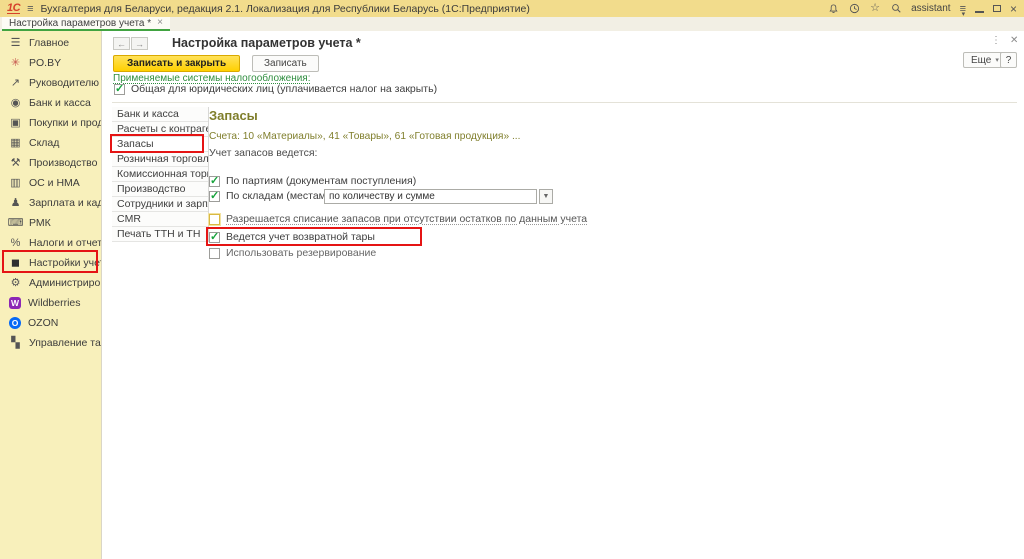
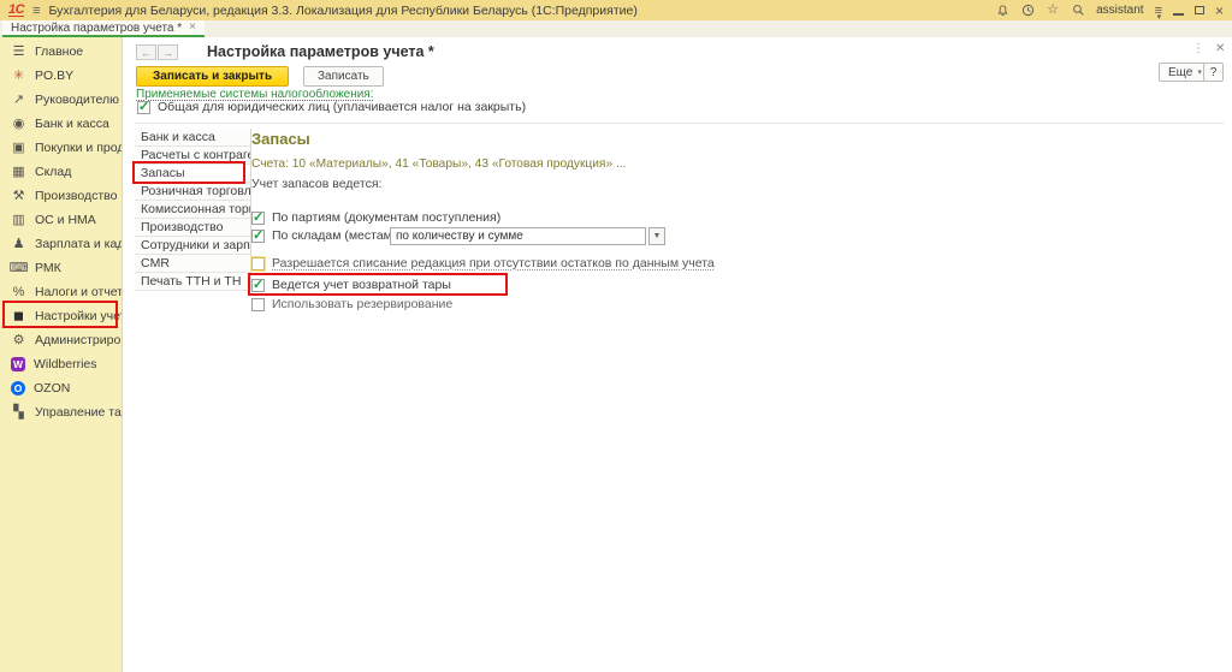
  1С
  ≡
- Бухгалтерия для Беларуси, редакция 2.1. Локализация для Республики Беларусь (1С:Предприятие)
+ Бухгалтерия для Беларуси, редакция 3.3. Локализация для Республики Беларусь (1С:Предприятие)
  ☆
  assistant
  ≡
  ×
  Настройка параметров учета *
  ×
  ☰
  Главное
  ✳
  PO.BY
  ↗
  Руководителю
  ◉
  Банк и касса
  ▣
  Покупки и про
  ▦
  Склад
  ⚒
  Производство
  ▥
  ОС и НМА
  ♟
  Зарплата и ка
  ⌨
  РМК
  %
  Налоги и отчет
  ◼
  Настройки уче
  ⚙
  Администриро
  W
  Wildberries
  O
  OZON
  ▚
  Управление та
  ←
  →
  Настройка параметров учета *
  ⋮
  ✕
  Записать и закрыть
  Записать
  Еще
  ?
  Применяемые системы налогообложения:
  Общая для юридических лиц (уплачивается налог на закрыть)
  Банк и касса
  Расчеты с контраг
  Запасы
  Розничная торговл
  Комиссионная тор
  Производство
  Сотрудники и зарп
  CMR
  Печать ТТН и ТН
  Запасы
- Счета: 10 «Материалы», 41 «Товары», 61 «Готовая продукция» ...
+ Счета: 10 «Материалы», 41 «Товары», 43 «Готовая продукция» ...
  Учет запасов ведется:
  По партиям (документам поступления)
  по количеству и сумме
- Разрешается списание запасов при отсутствии остатков по данным учета
+ Разрешается списание редакция при отсутствии остатков по данным учета
  Ведется учет возвратной тары
  Использовать резервирование
